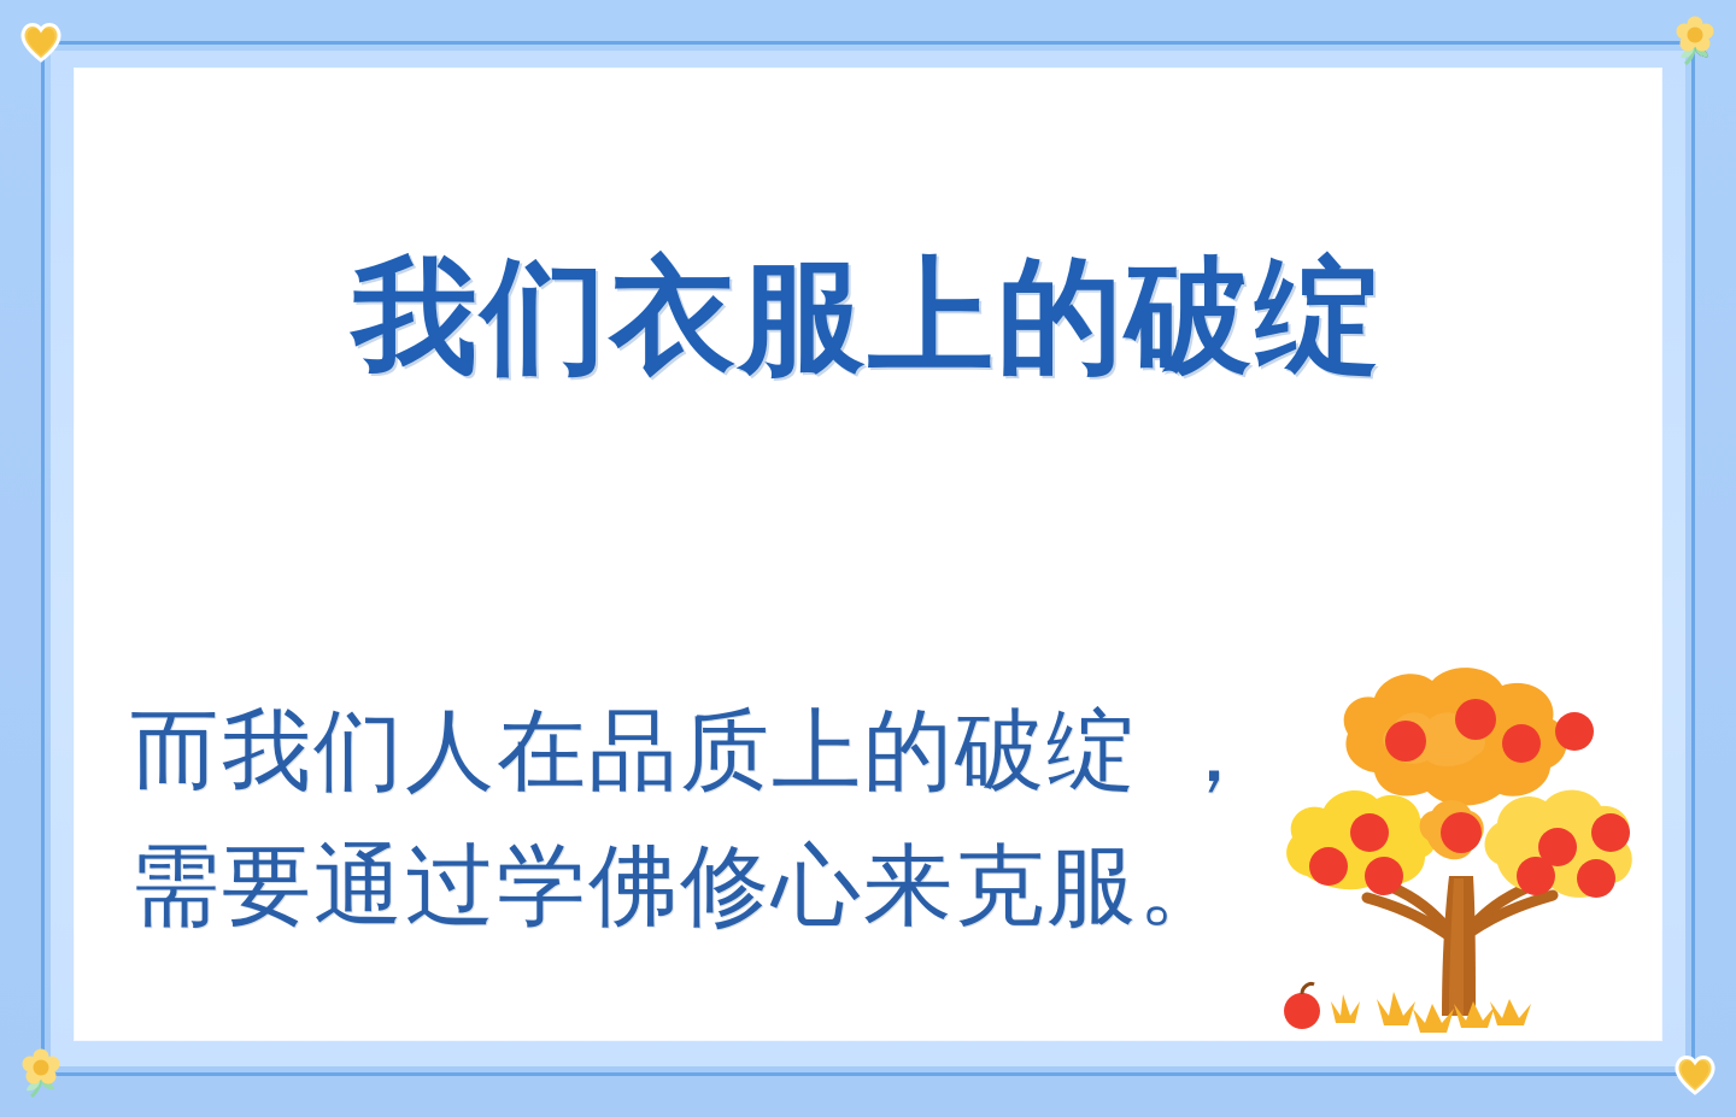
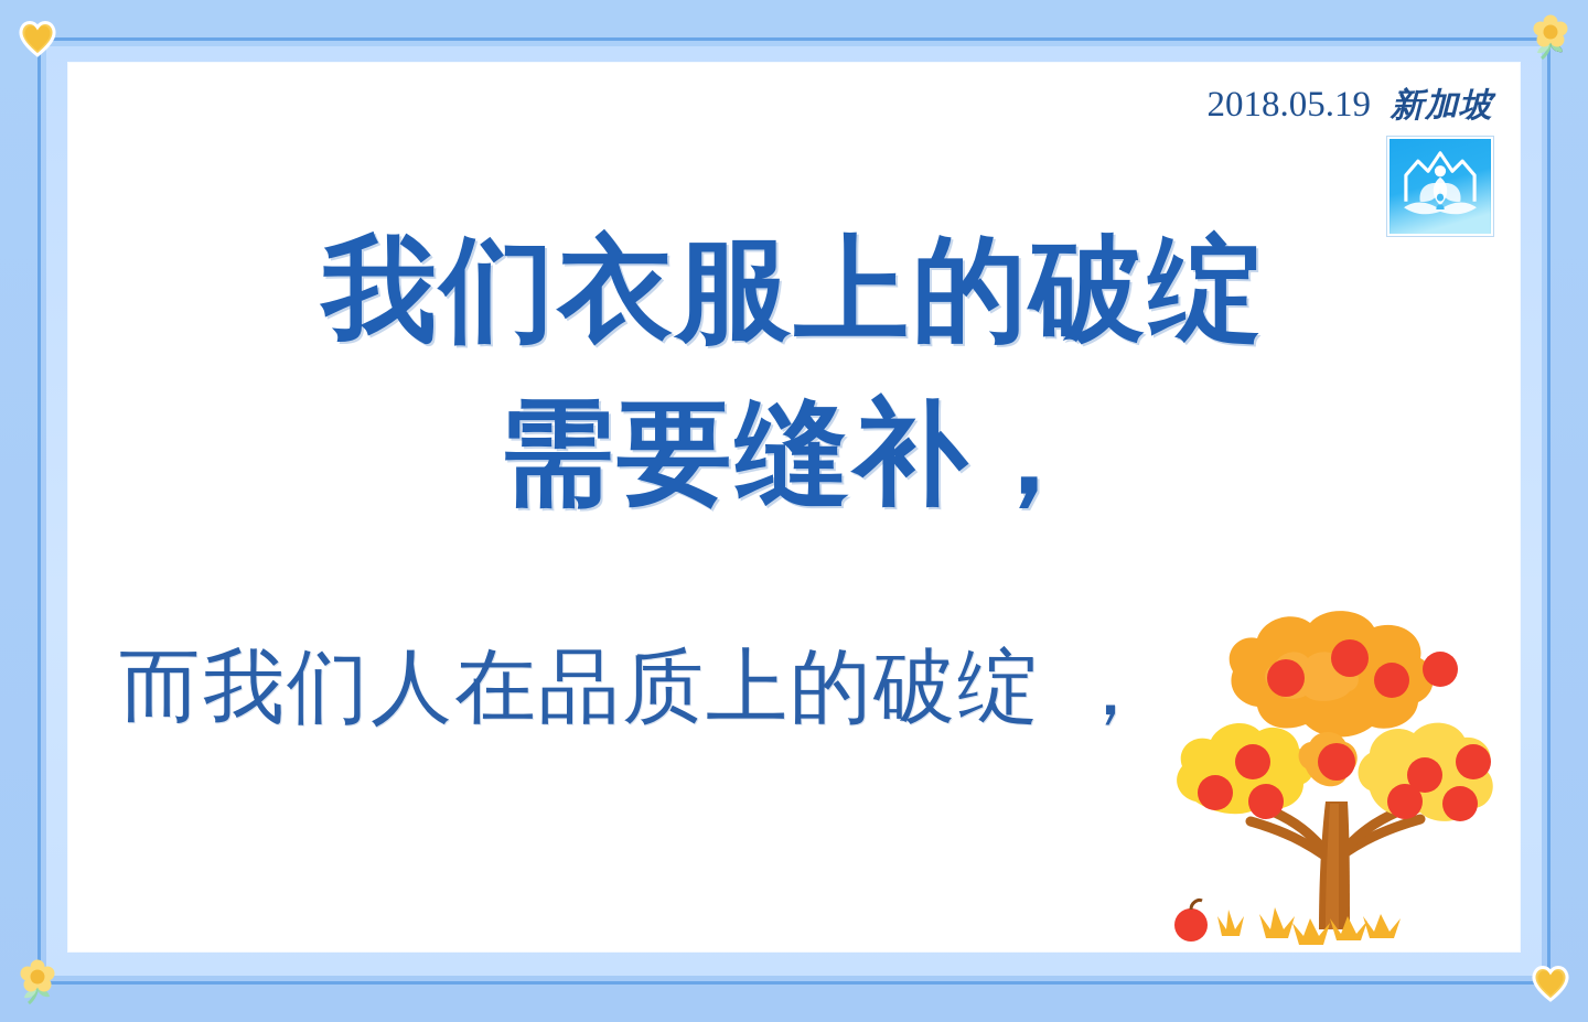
+ 2018.05.19
+ 新加坡
  我们衣服上的破绽
+ 需要缝补，
  而我们人在品质上的破绽 ，
- 需要通过学佛修心来克服。
